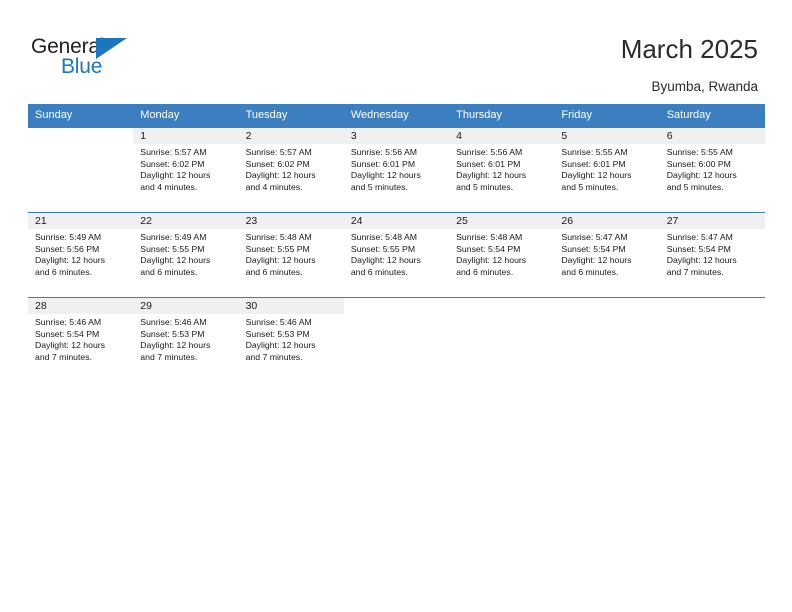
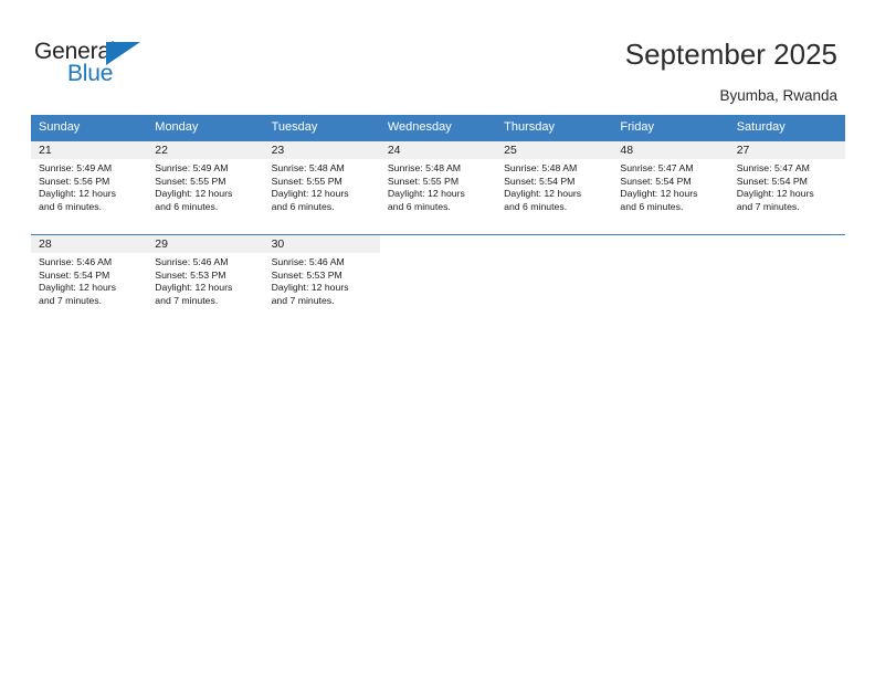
  General
  Blue
- March 2025
+ September 2025
  Byumba, Rwanda
  Sunday	Monday	Tuesday	Wednesday	Thursday	Friday	Saturday
- 	1Sunrise: 5:57 AMSunset: 6:02 PMDaylight: 12 hoursand 4 minutes.	2Sunrise: 5:57 AMSunset: 6:02 PMDaylight: 12 hoursand 4 minutes.	3Sunrise: 5:56 AMSunset: 6:01 PMDaylight: 12 hoursand 5 minutes.	4Sunrise: 5:56 AMSunset: 6:01 PMDaylight: 12 hoursand 5 minutes.	5Sunrise: 5:55 AMSunset: 6:01 PMDaylight: 12 hoursand 5 minutes.	6Sunrise: 5:55 AMSunset: 6:00 PMDaylight: 12 hoursand 5 minutes.
- 21Sunrise: 5:49 AMSunset: 5:56 PMDaylight: 12 hoursand 6 minutes.	22Sunrise: 5:49 AMSunset: 5:55 PMDaylight: 12 hoursand 6 minutes.	23Sunrise: 5:48 AMSunset: 5:55 PMDaylight: 12 hoursand 6 minutes.	24Sunrise: 5:48 AMSunset: 5:55 PMDaylight: 12 hoursand 6 minutes.	25Sunrise: 5:48 AMSunset: 5:54 PMDaylight: 12 hoursand 6 minutes.	26Sunrise: 5:47 AMSunset: 5:54 PMDaylight: 12 hoursand 6 minutes.	27Sunrise: 5:47 AMSunset: 5:54 PMDaylight: 12 hoursand 7 minutes.
+ 21Sunrise: 5:49 AMSunset: 5:56 PMDaylight: 12 hoursand 6 minutes.	22Sunrise: 5:49 AMSunset: 5:55 PMDaylight: 12 hoursand 6 minutes.	23Sunrise: 5:48 AMSunset: 5:55 PMDaylight: 12 hoursand 6 minutes.	24Sunrise: 5:48 AMSunset: 5:55 PMDaylight: 12 hoursand 6 minutes.	25Sunrise: 5:48 AMSunset: 5:54 PMDaylight: 12 hoursand 6 minutes.	48Sunrise: 5:47 AMSunset: 5:54 PMDaylight: 12 hoursand 6 minutes.	27Sunrise: 5:47 AMSunset: 5:54 PMDaylight: 12 hoursand 7 minutes.
  28Sunrise: 5:46 AMSunset: 5:54 PMDaylight: 12 hoursand 7 minutes.	29Sunrise: 5:46 AMSunset: 5:53 PMDaylight: 12 hoursand 7 minutes.	30Sunrise: 5:46 AMSunset: 5:53 PMDaylight: 12 hoursand 7 minutes.
